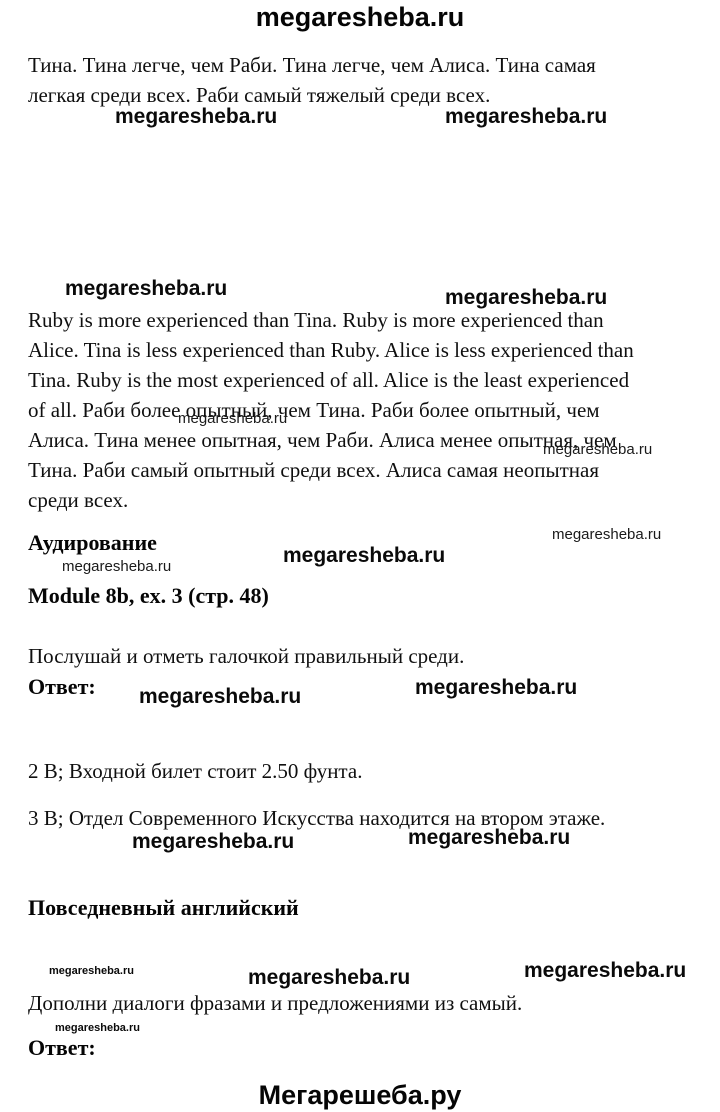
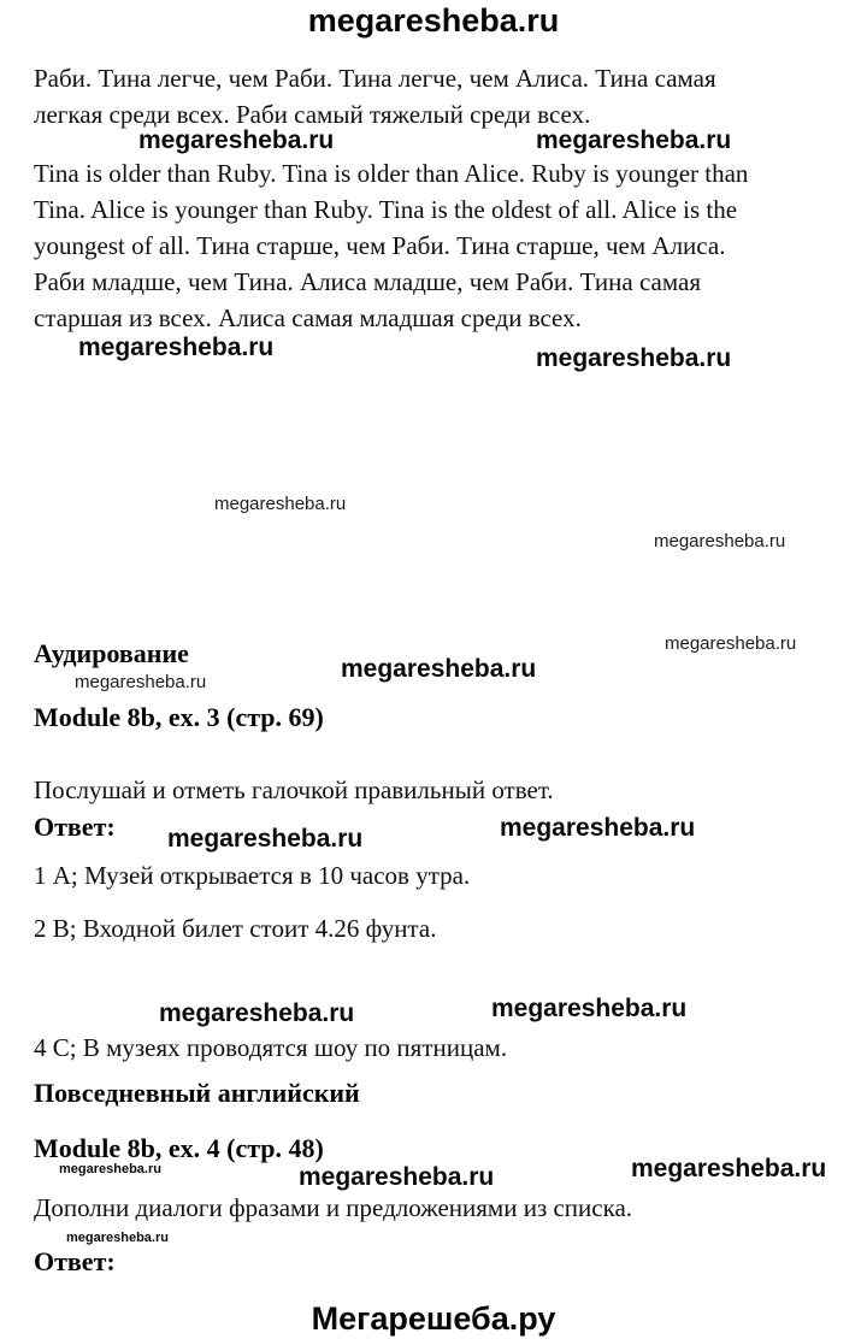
  megaresheba.ru
- Тина. Тина легче, чем Раби. Тина легче, чем Алиса. Тина самая
+ Раби. Тина легче, чем Раби. Тина легче, чем Алиса. Тина самая
  легкая среди всех. Раби самый тяжелый среди всех.
  megaresheba.ru
  megaresheba.ru
+ Tina is older than Ruby. Tina is older than Alice. Ruby is younger than
+ Tina. Alice is younger than Ruby. Tina is the oldest of all. Alice is the
+ youngest of all. Тина старше, чем Раби. Тина старше, чем Алиса.
+ Раби младше, чем Тина. Алиса младше, чем Раби. Тина самая
+ старшая из всех. Алиса самая младшая среди всех.
  megaresheba.ru
  megaresheba.ru
- Ruby is more experienced than Tina. Ruby is more experienced than
- Alice. Tina is less experienced than Ruby. Alice is less experienced than
- Tina. Ruby is the most experienced of all. Alice is the least experienced
- of all. Раби более опытный, чем Тина. Раби более опытный, чем
- Алиса. Тина менее опытная, чем Раби. Алиса менее опытная, чем
- Тина. Раби самый опытный среди всех. Алиса самая неопытная
- среди всех.
  megaresheba.ru
  megaresheba.ru
  megaresheba.ru
  Аудирование
  megaresheba.ru
  megaresheba.ru
- Module 8b, ex. 3 (стр. 48)
+ Module 8b, ex. 3 (стр. 69)
- Послушай и отметь галочкой правильный среди.
+ Послушай и отметь галочкой правильный ответ.
  Ответ:
  megaresheba.ru
  megaresheba.ru
+ 1 А; Музей открывается в 10 часов утра.
- 2 В; Входной билет стоит 2.50 фунта.
+ 2 В; Входной билет стоит 4.26 фунта.
- 3 В; Отдел Современного Искусства находится на втором этаже.
  megaresheba.ru
  megaresheba.ru
+ 4 С; В музеях проводятся шоу по пятницам.
  Повседневный английский
+ Module 8b, ex. 4 (стр. 48)
  megaresheba.ru
  megaresheba.ru
  megaresheba.ru
- Дополни диалоги фразами и предложениями из самый.
+ Дополни диалоги фразами и предложениями из списка.
  megaresheba.ru
  Ответ:
  Мегарешеба.ру
